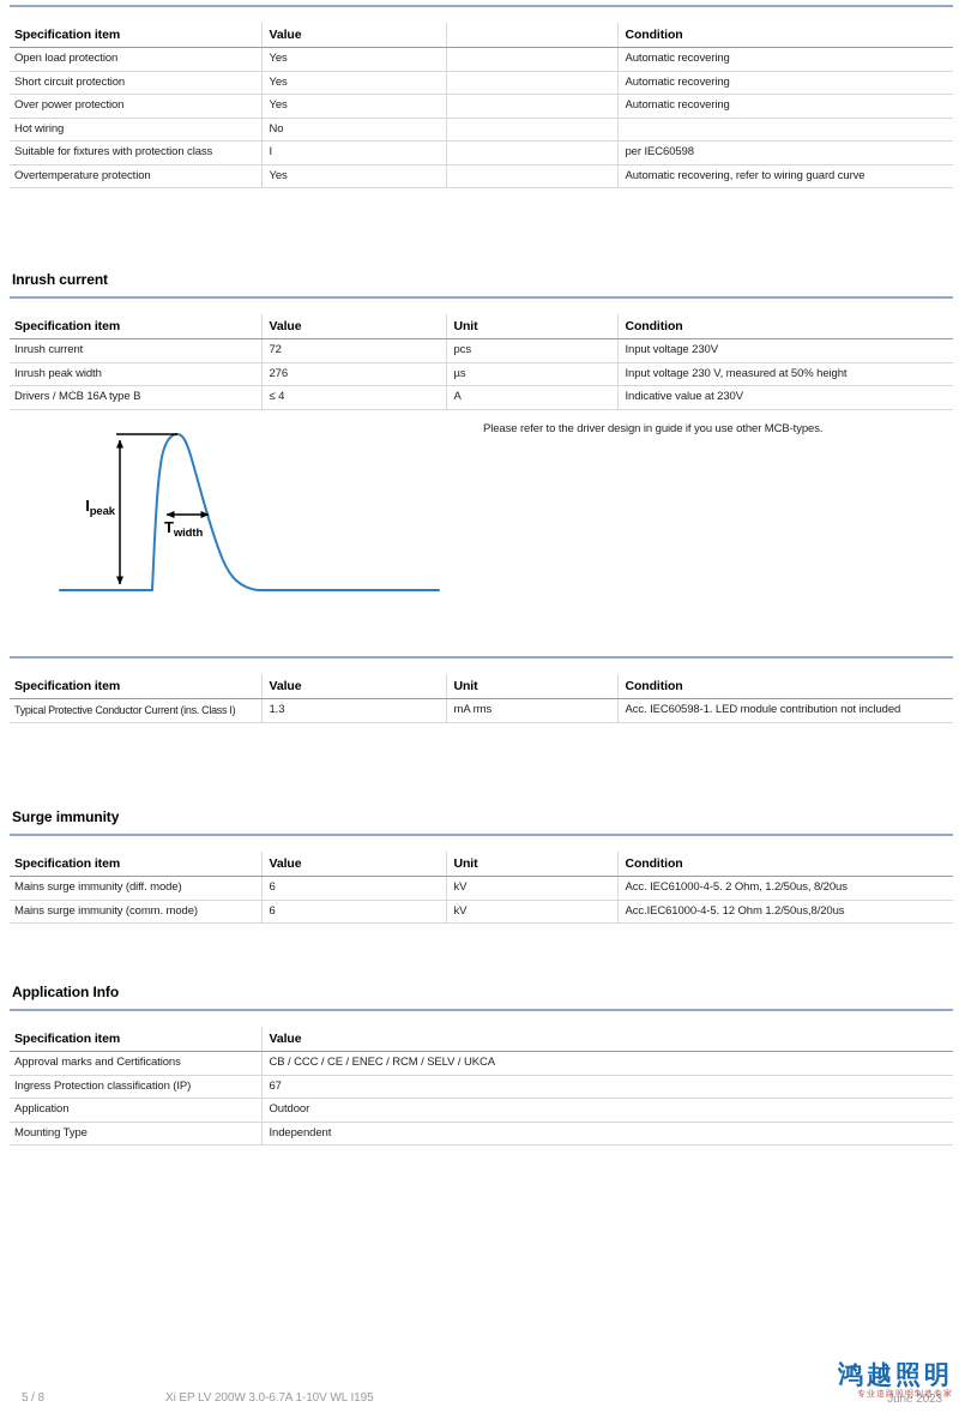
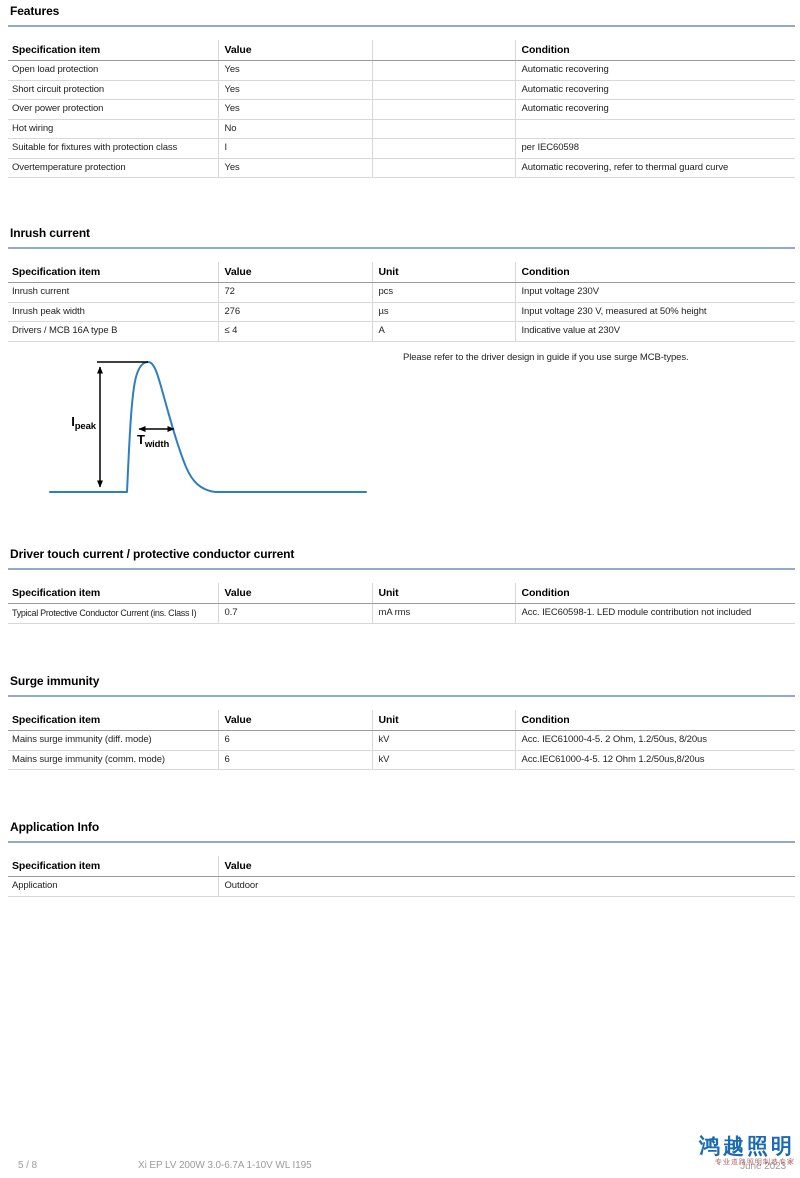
+ Features
  Specification item	Value		Condition
  Open load protection	Yes		Automatic recovering
  Short circuit protection	Yes		Automatic recovering
  Over power protection	Yes		Automatic recovering
  Hot wiring	No
  Suitable for fixtures with protection class	I		per IEC60598
- Overtemperature protection	Yes		Automatic recovering, refer to wiring guard curve
+ Overtemperature protection	Yes		Automatic recovering, refer to thermal guard curve
  Inrush current
  Specification item	Value	Unit	Condition
  Inrush current	72	pcs	Input voltage 230V
  Inrush peak width	276	µs	Input voltage 230 V, measured at 50% height
  Drivers / MCB 16A type B	≤ 4	A	Indicative value at 230V
- Please refer to the driver design in guide if you use other MCB-types.
+ Please refer to the driver design in guide if you use surge MCB-types.
  Ipeak
  Twidth
+ Driver touch current / protective conductor current
  Specification item	Value	Unit	Condition
- Typical Protective Conductor Current (ins. Class I)	1.3	mA rms	Acc. IEC60598-1. LED module contribution not included
+ Typical Protective Conductor Current (ins. Class I)	0.7	mA rms	Acc. IEC60598-1. LED module contribution not included
  Surge immunity
  Specification item	Value	Unit	Condition
  Mains surge immunity (diff. mode)	6	kV	Acc. IEC61000-4-5. 2 Ohm, 1.2/50us, 8/20us
  Mains surge immunity (comm. mode)	6	kV	Acc.IEC61000-4-5. 12 Ohm 1.2/50us,8/20us
  Application Info
  Specification item	Value
- Approval marks and Certifications	CB / CCC / CE / ENEC / RCM / SELV / UKCA
- Ingress Protection classification (IP)	67
  Application	Outdoor
- Mounting Type	Independent
  5 / 8
  Xi EP LV 200W 3.0-6.7A 1-10V WL I195
  June 2023
  鸿越照明
